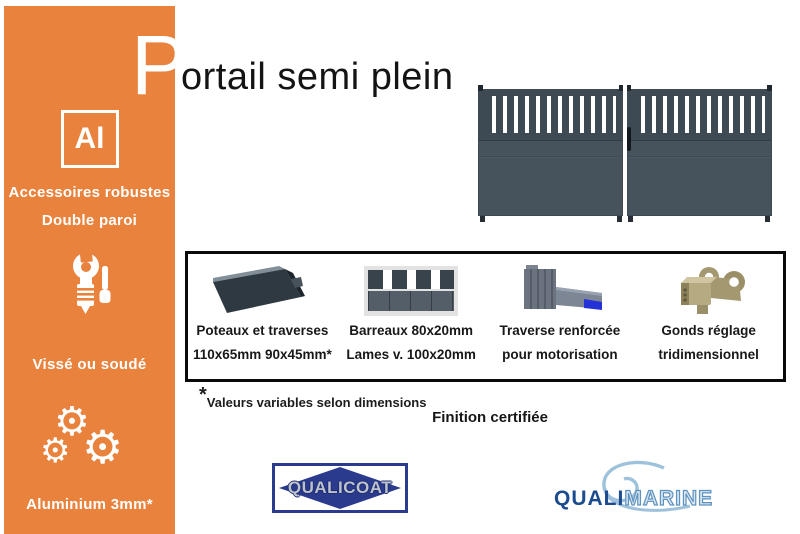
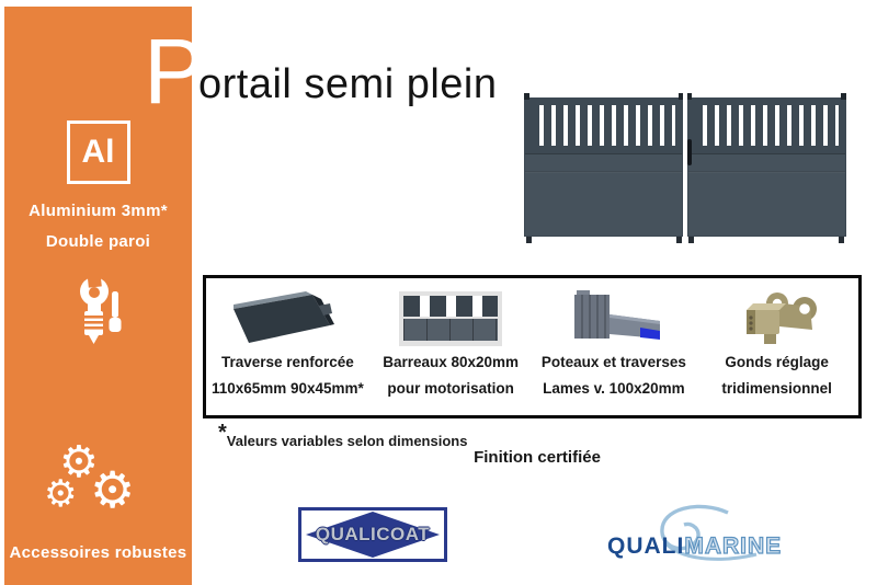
  Al
- Accessoires robustes
+ Aluminium 3mm*
  Double paroi
- Vissé ou soudé
  ⚙
  ⚙
  ⚙
- Aluminium 3mm*
+ Accessoires robustes
  P
  ortail semi plein
- Poteaux et traverses
+ Traverse renforcée
  110x65mm 90x45mm*
  Barreaux 80x20mm
- Lames v. 100x20mm
+ pour motorisation
- Traverse renforcée
+ Poteaux et traverses
- pour motorisation
+ Lames v. 100x20mm
  Gonds réglage
  tridimensionnel
  *Valeurs variables selon dimensions
  Finition certifiée
  QUALICOAT
  QUALIMARINE
